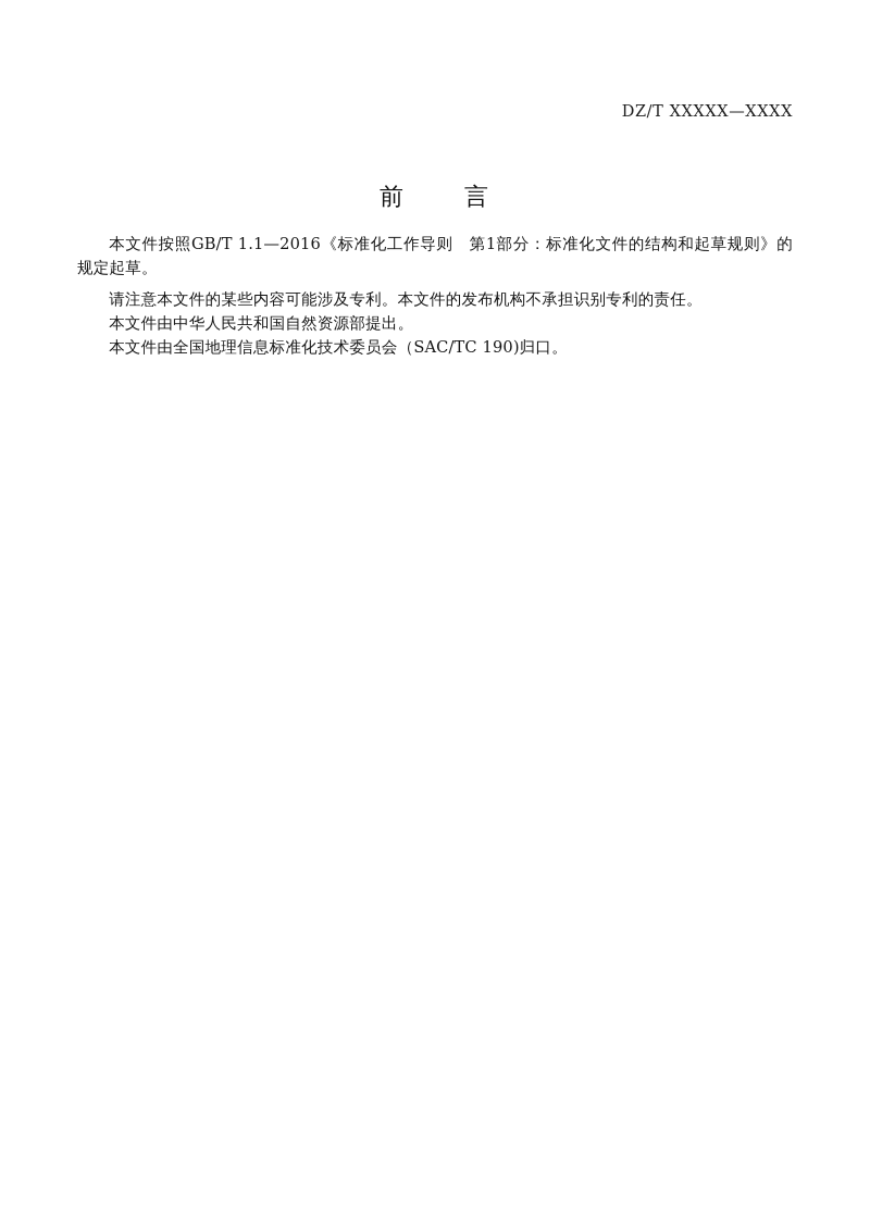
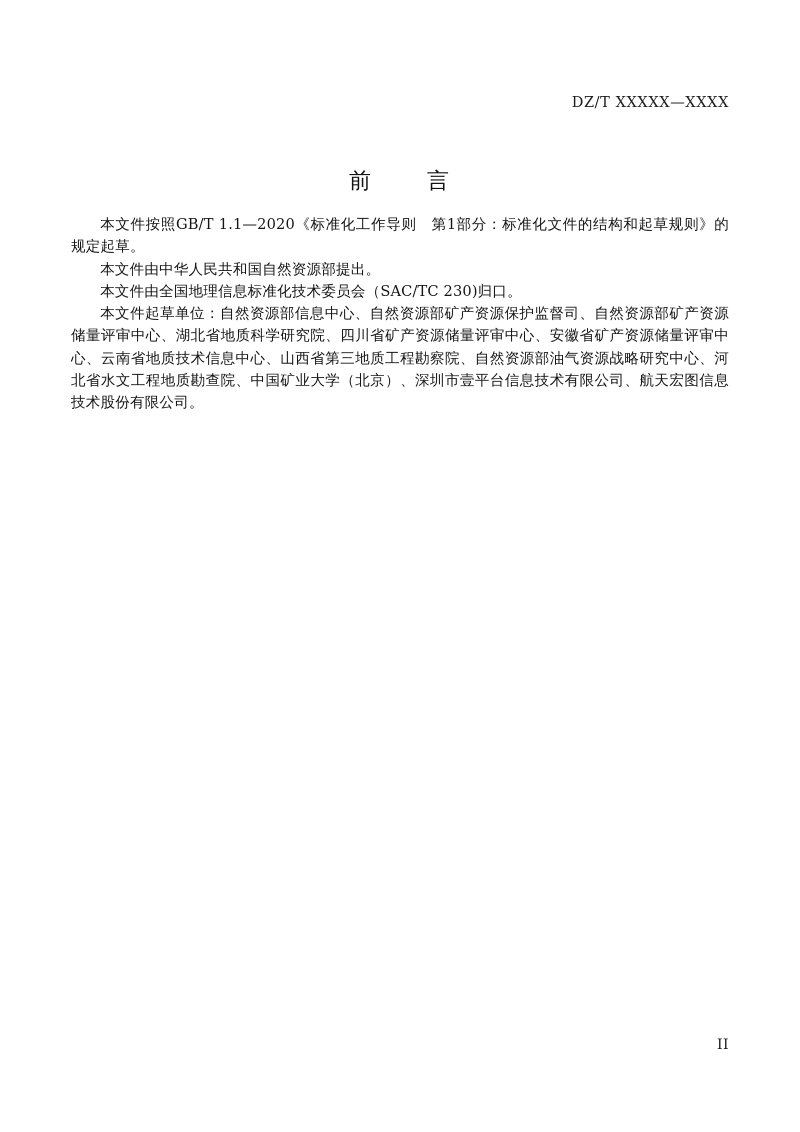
  DZ/T XXXXX—XXXX
  前 言
- 本文件按照GB/T 1.1—2016《标准化工作导则 第1部分：标准化文件的结构和起草规则》的规定起草。
+ 本文件按照GB/T 1.1—2020《标准化工作导则 第1部分：标准化文件的结构和起草规则》的规定起草。
- 请注意本文件的某些内容可能涉及专利。本文件的发布机构不承担识别专利的责任。
  本文件由中华人民共和国自然资源部提出。
- 本文件由全国地理信息标准化技术委员会（SAC/TC 190)归口。
+ 本文件由全国地理信息标准化技术委员会（SAC/TC 230)归口。
+ 本文件起草单位：自然资源部信息中心、自然资源部矿产资源保护监督司、自然资源部矿产资源储量评审中心、湖北省地质科学研究院、四川省矿产资源储量评审中心、安徽省矿产资源储量评审中心、云南省地质技术信息中心、山西省第三地质工程勘察院、自然资源部油气资源战略研究中心、河北省水文工程地质勘查院、中国矿业大学（北京）、深圳市壹平台信息技术有限公司、航天宏图信息技术股份有限公司。
+ II
